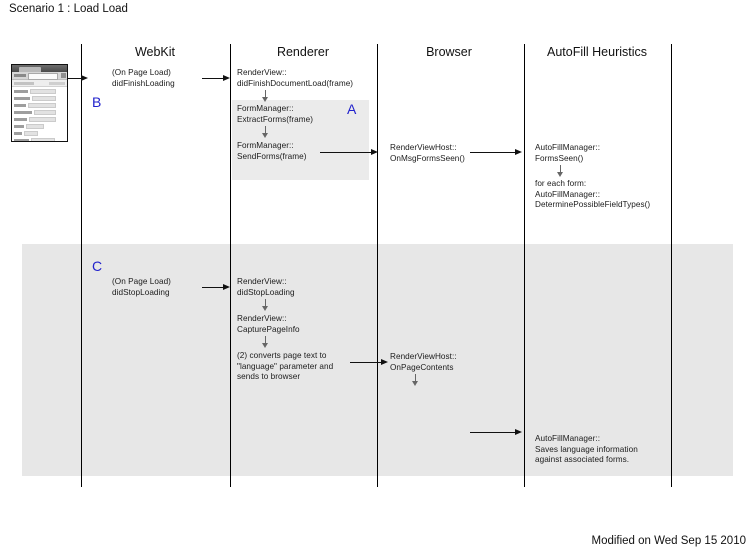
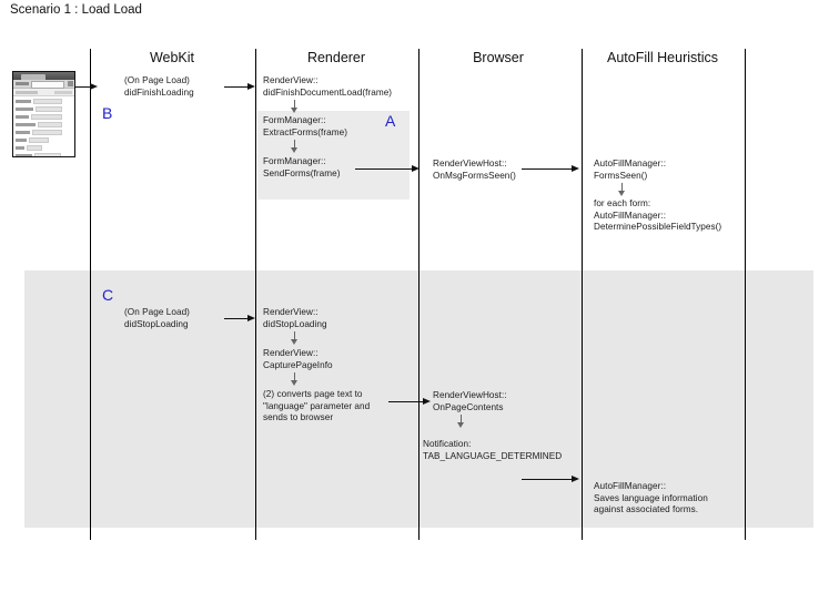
  Scenario 1 : Load Load
  WebKit
  Renderer
  Browser
  AutoFill Heuristics
  B
  (On Page Load)
  didFinishLoading
  RenderView::
  didFinishDocumentLoad(frame)
  FormManager::
  ExtractForms(frame)
  FormManager::
  SendForms(frame)
  RenderViewHost::
  OnMsgFormsSeen()
  AutoFillManager::
  FormsSeen()
  for each form:
  AutoFillManager::
  DeterminePossibleFieldTypes()
  C
  (On Page Load)
  didStopLoading
  RenderView::
  didStopLoading
  RenderView::
  CapturePageInfo
  (2) converts page text to
  "language" parameter and
  sends to browser
  RenderViewHost::
  OnPageContents
+ Notification:
+ TAB_LANGUAGE_DETERMINED
  AutoFillManager::
  Saves language information
  against associated forms.
  A
- Modified on Wed Sep 15 2010
